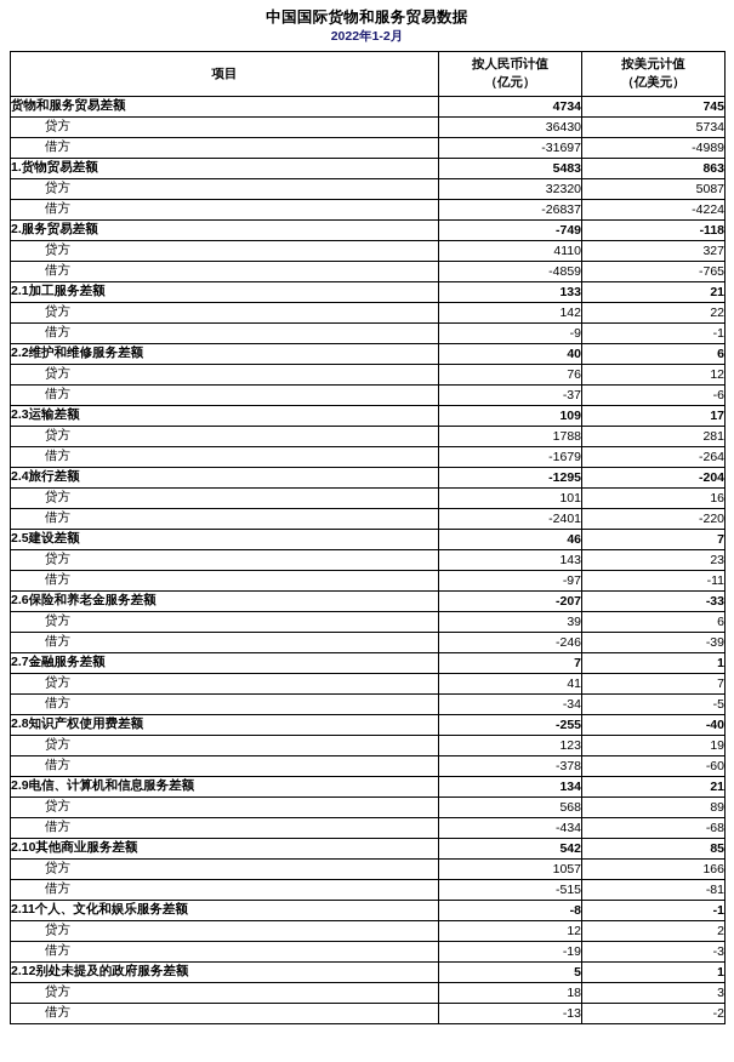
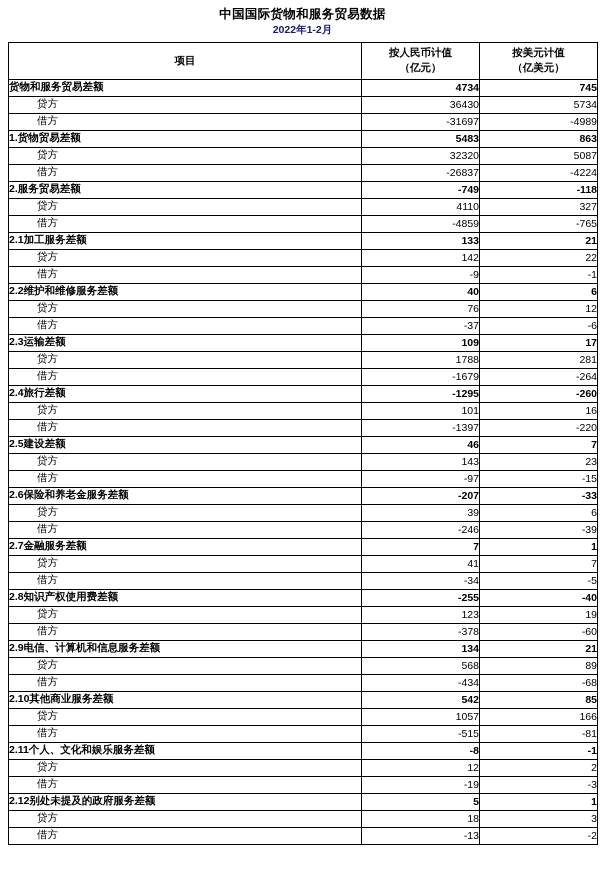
  中国国际货物和服务贸易数据
  2022年1-2月
  项目	按人民币计值 （亿元）	按美元计值 （亿美元）
  货物和服务贸易差额	4734	745
  贷方	36430	5734
  借方	-31697	-4989
  1.货物贸易差额	5483	863
  贷方	32320	5087
  借方	-26837	-4224
  2.服务贸易差额	-749	-118
  贷方	4110	327
  借方	-4859	-765
  2.1加工服务差额	133	21
  贷方	142	22
  借方	-9	-1
  2.2维护和维修服务差额	40	6
  贷方	76	12
  借方	-37	-6
  2.3运输差额	109	17
  贷方	1788	281
  借方	-1679	-264
- 2.4旅行差额	-1295	-204
+ 2.4旅行差额	-1295	-260
  贷方	101	16
- 借方	-2401	-220
+ 借方	-1397	-220
  2.5建设差额	46	7
  贷方	143	23
- 借方	-97	-11
+ 借方	-97	-15
  2.6保险和养老金服务差额	-207	-33
  贷方	39	6
  借方	-246	-39
  2.7金融服务差额	7	1
  贷方	41	7
  借方	-34	-5
  2.8知识产权使用费差额	-255	-40
  贷方	123	19
  借方	-378	-60
  2.9电信、计算机和信息服务差额	134	21
  贷方	568	89
  借方	-434	-68
  2.10其他商业服务差额	542	85
  贷方	1057	166
  借方	-515	-81
  2.11个人、文化和娱乐服务差额	-8	-1
  贷方	12	2
  借方	-19	-3
  2.12别处未提及的政府服务差额	5	1
  贷方	18	3
  借方	-13	-2
